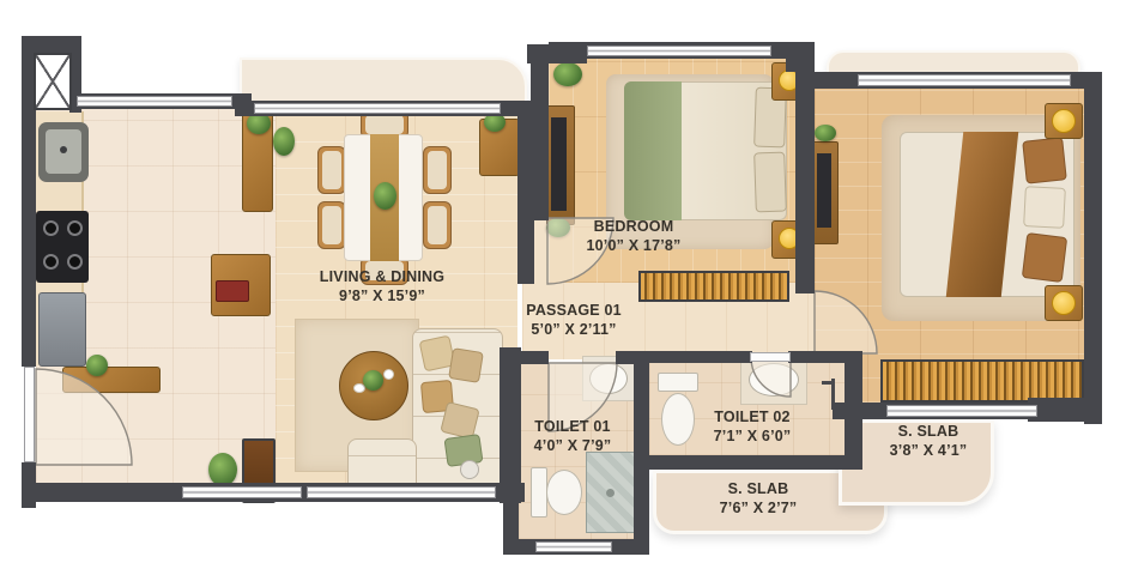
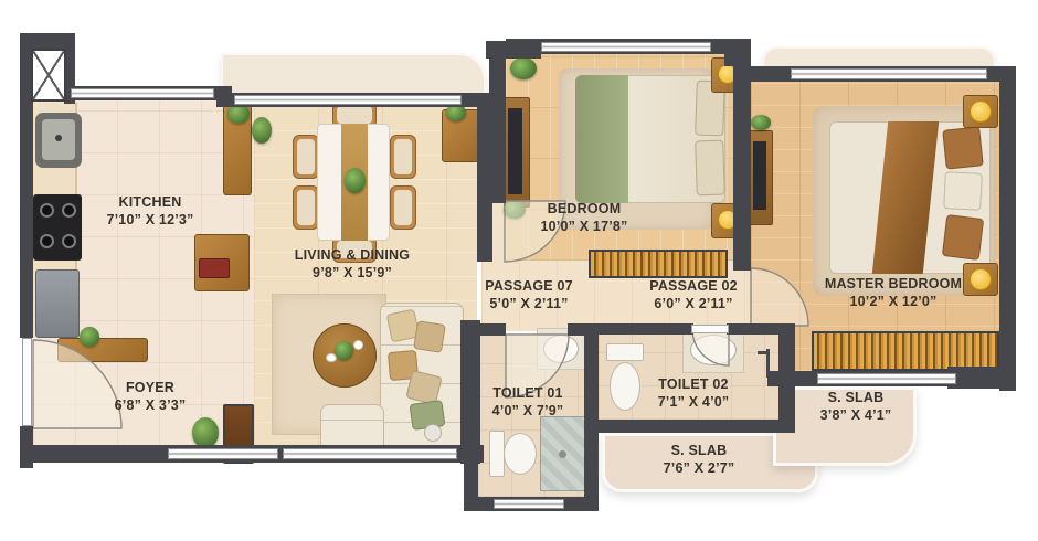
+ KITCHEN
+ 7’10” X 12’3”
  LIVING & DINING
  9’8” X 15’9”
+ FOYER
+ 6’8” X 3’3”
  BEDROOM
  10’0” X 17’8”
- PASSAGE 01
+ PASSAGE 07
  5’0” X 2’11”
+ PASSAGE 02
+ 6’0” X 2’11”
  TOILET 01
  4’0” X 7’9”
  TOILET 02
- 7’1” X 6’0”
+ 7’1” X 4’0”
+ MASTER BEDROOM
+ 10’2” X 12’0”
  S. SLAB
  7’6” X 2’7”
  S. SLAB
  3’8” X 4’1”
